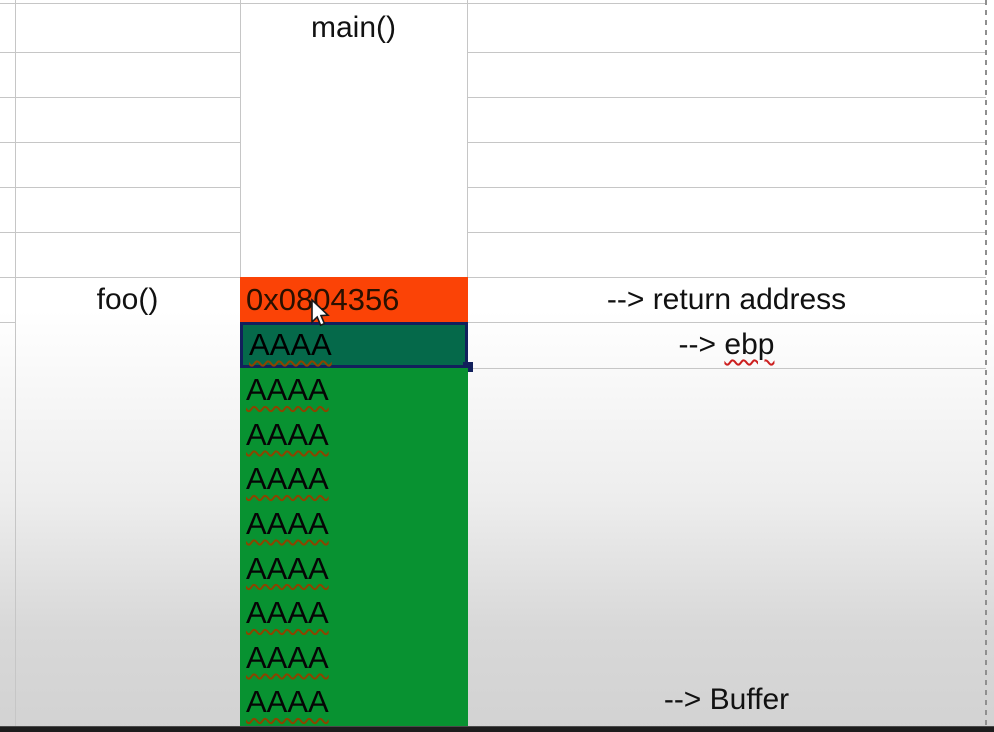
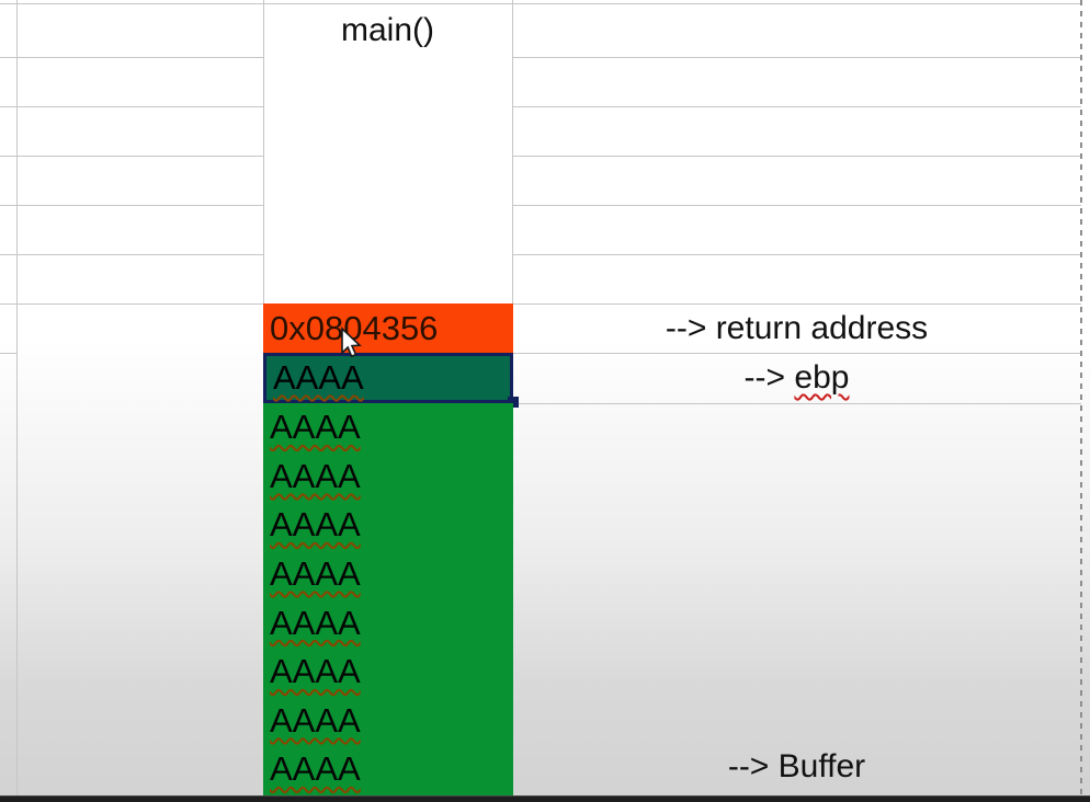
  main()
- foo()
  0x0804356
  AAAA
  AAAA
  AAAA
  AAAA
  AAAA
  AAAA
  AAAA
  AAAA
  AAAA
  --> return address
  -->
  ebp
  --> Buffer
